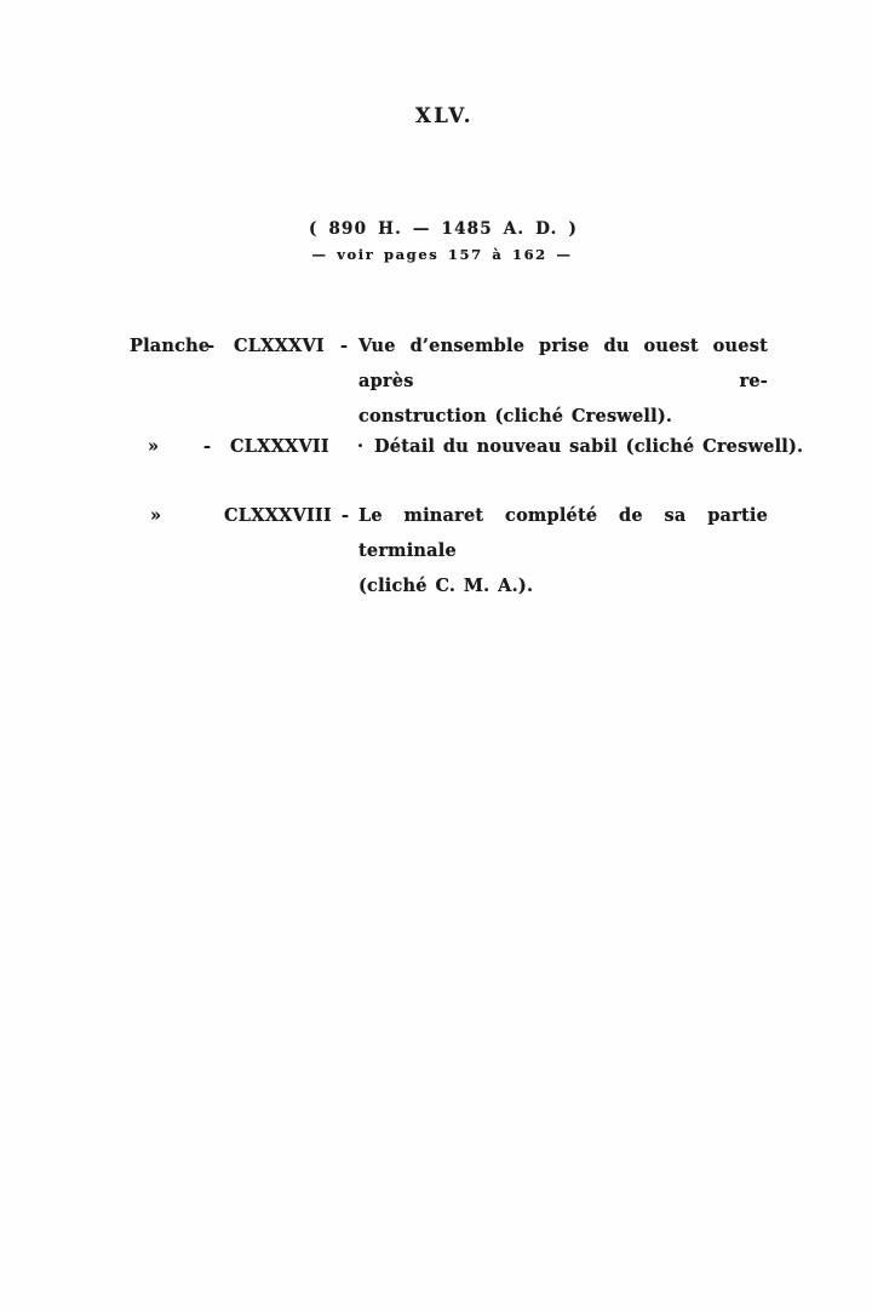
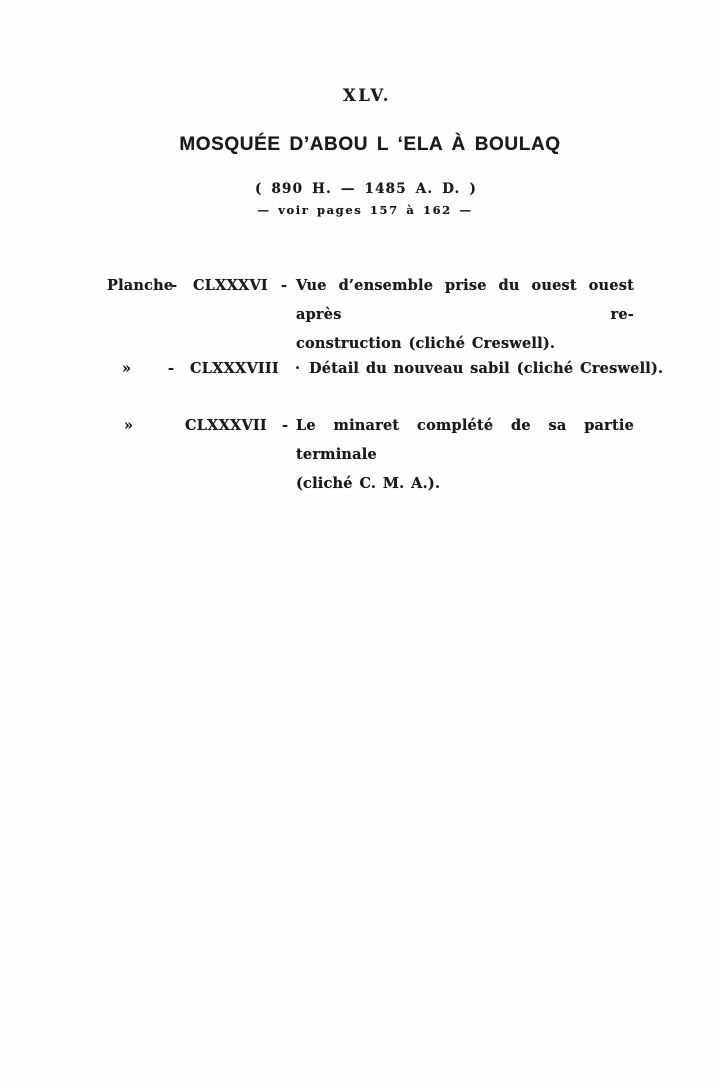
  XLV.
+ MOSQUÉE D’ABOU L ‘ELA À BOULAQ
  ( 890 H. — 1485 A. D. )
  — voir pages 157 à 162 —
  Planche
  -
  CLXXXVI
  -
  Vue d’ensemble prise du ouest ouest après re-
  construction (cliché Creswell).
  »
  -
- CLXXXVII
+ CLXXXVIII
  ·
  Détail du nouveau sabil (cliché Creswell).
  »
- CLXXXVIII
+ CLXXXVII
  -
  Le minaret complété de sa partie terminale
  (cliché C. M. A.).
